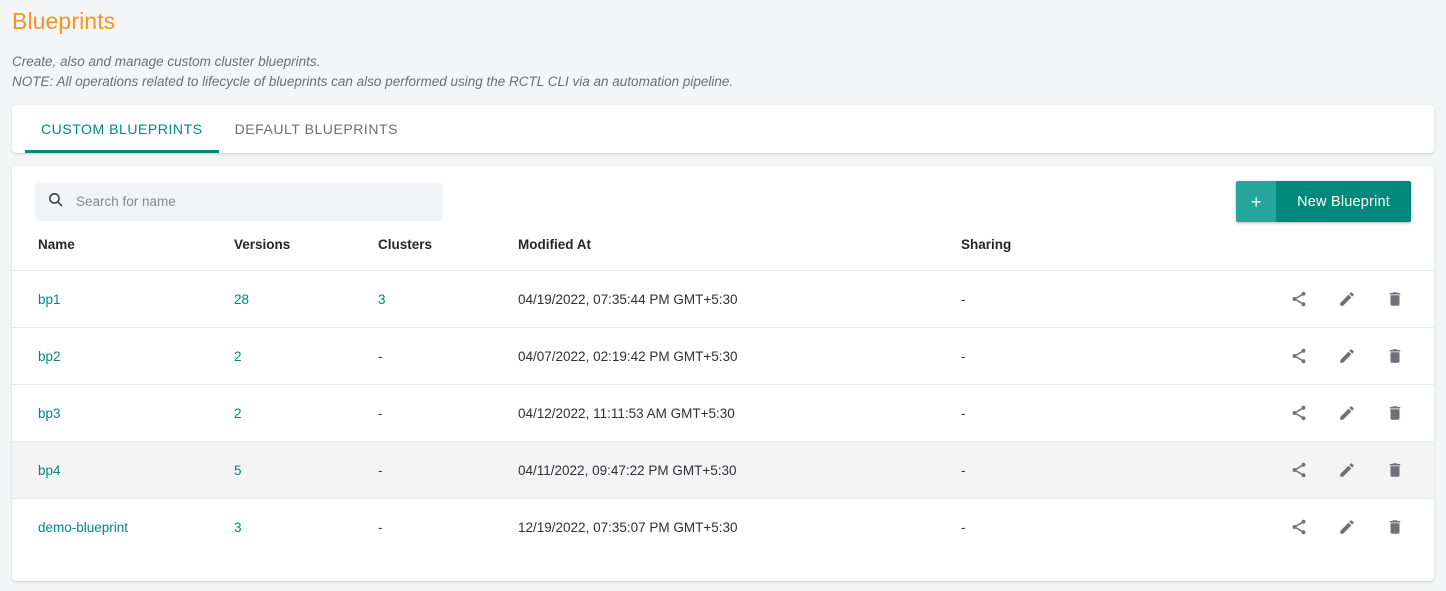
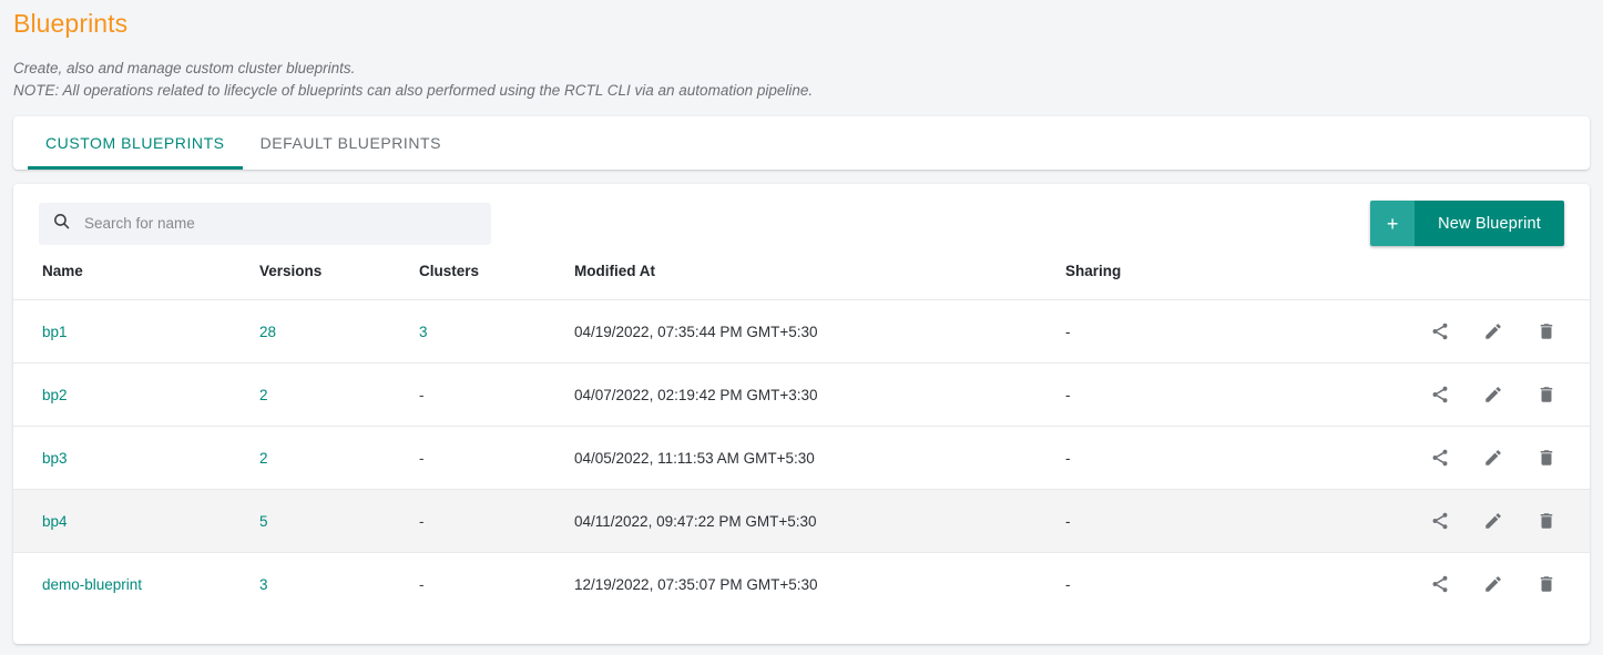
  Blueprints
  Create, also and manage custom cluster blueprints.
  NOTE: All operations related to lifecycle of blueprints can also performed using the RCTL CLI via an automation pipeline.
  CUSTOM BLUEPRINTS
  DEFAULT BLUEPRINTS
  Search for name
  +
  New Blueprint
  Name	Versions	Clusters	Modified At	Sharing
  bp1	28	3	04/19/2022, 07:35:44 PM GMT+5:30	-
- bp2	2	-	04/07/2022, 02:19:42 PM GMT+5:30	-
+ bp2	2	-	04/07/2022, 02:19:42 PM GMT+3:30	-
- bp3	2	-	04/12/2022, 11:11:53 AM GMT+5:30	-
+ bp3	2	-	04/05/2022, 11:11:53 AM GMT+5:30	-
  bp4	5	-	04/11/2022, 09:47:22 PM GMT+5:30	-
  demo-blueprint	3	-	12/19/2022, 07:35:07 PM GMT+5:30	-
